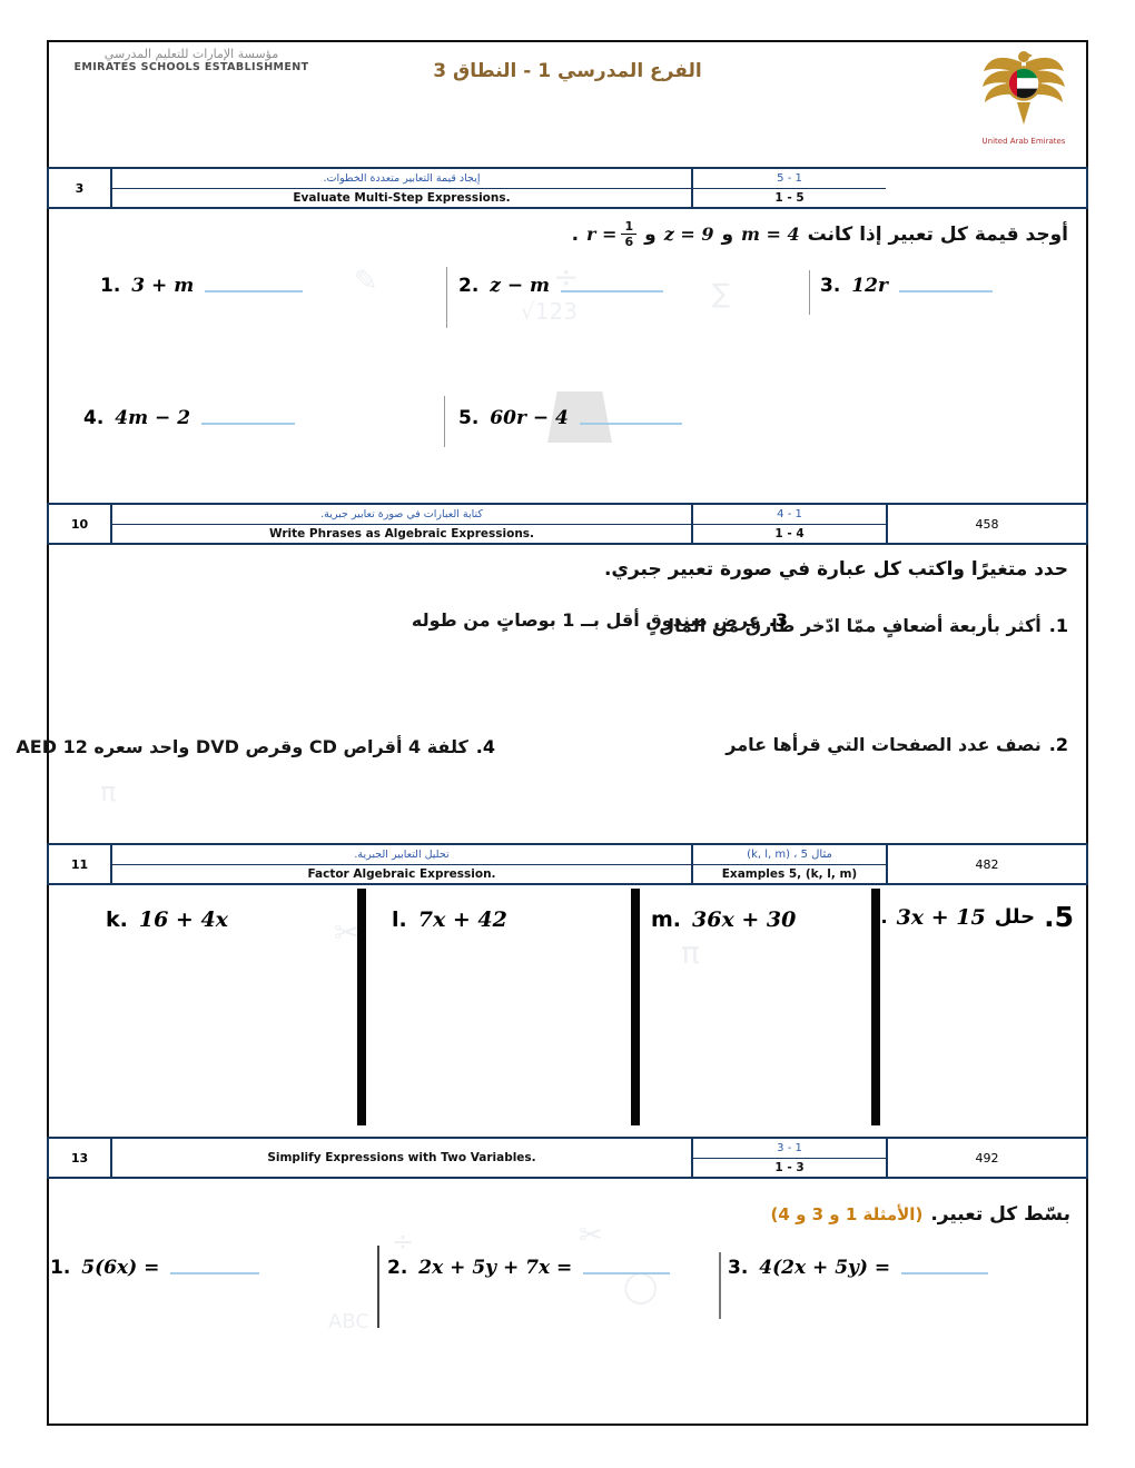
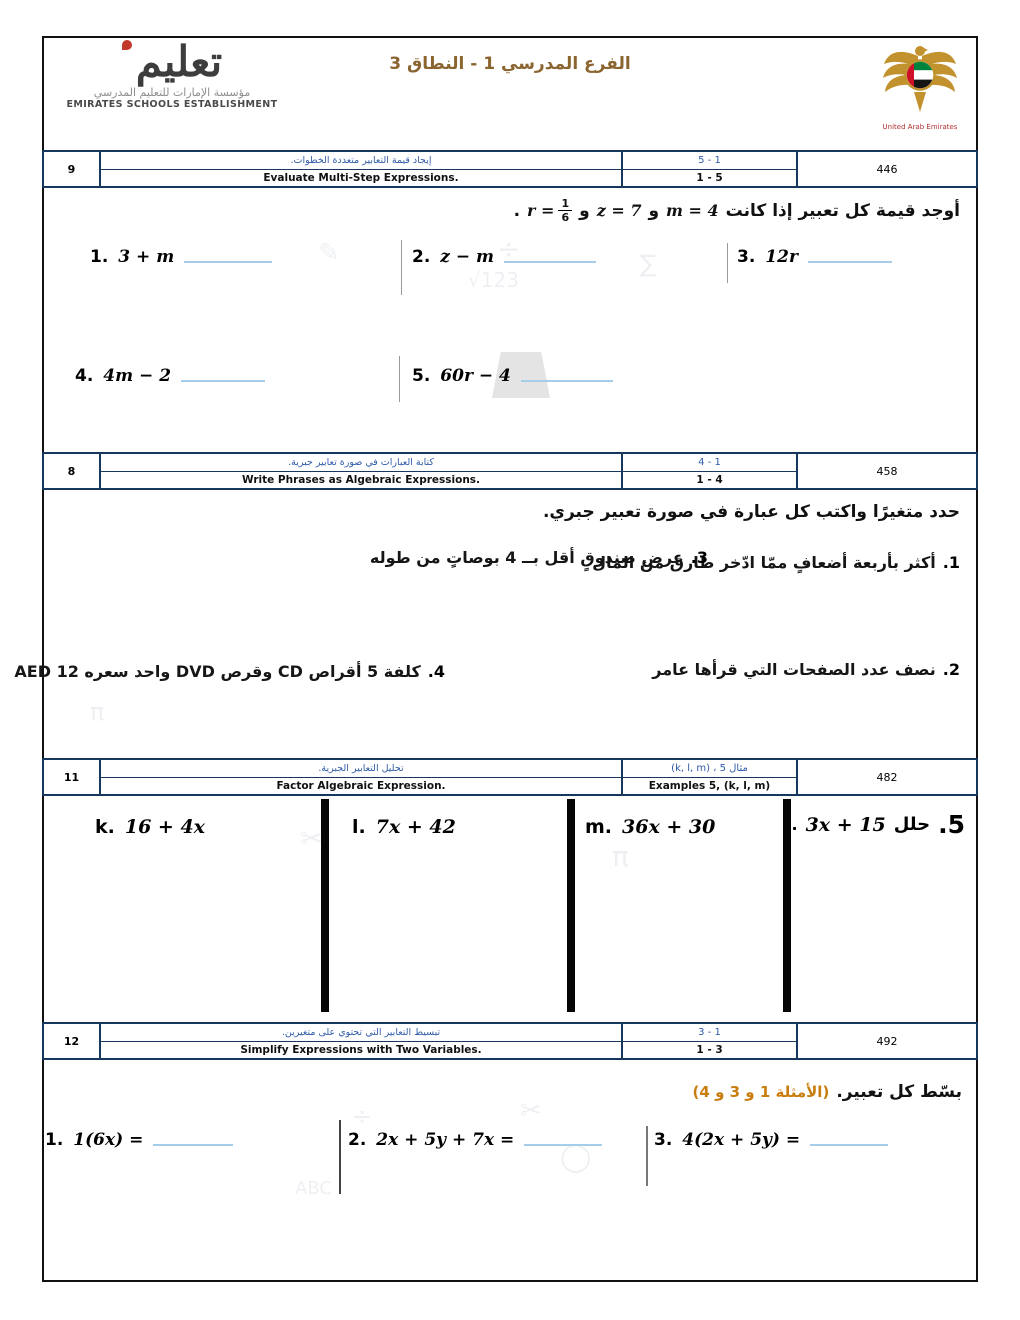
  ✂
  ÷
  ◯
+ تعليم
  مؤسسة الإمارات للتعليم المدرسي
  EMIRATES SCHOOLS ESTABLISHMENT
  الفرع المدرسي 1 - النطاق 3
  United Arab Emirates
- 3
+ 9
  إيجاد قيمة التعابير متعددة الخطوات.
  Evaluate Multi-Step Expressions.
  1 - 5
  1 - 5
+ 446
  أوجد قيمة كل تعبير إذا كانت
  m = 4
  و
- z = 9
+ z = 7
  و
  r =
  1
  6
  .
  1.
  3 + m
  2.
  z − m
  3.
  12r
  4.
  4m − 2
  5.
  60r − 4
- 10
+ 8
  كتابة العبارات في صورة تعابير جبرية.
  Write Phrases as Algebraic Expressions.
  1 - 4
  1 - 4
  458
  حدد متغيرًا واكتب كل عبارة في صورة تعبير جبري.
  1.
  أكثر بأربعة أضعافٍ ممّا ادّخر طارق من المال
  3.
- عرض صندوقٍ أقل بــ 1 بوصاتٍ من طوله
+ عرض صندوقٍ أقل بــ 4 بوصاتٍ من طوله
  2.
  نصف عدد الصفحات التي قرأها عامر
  4.
- كلفة 4 أقراص CD وقرص DVD واحد سعره AED 12
+ كلفة 5 أقراص CD وقرص DVD واحد سعره AED 12
  11
  تحليل التعابير الجبرية.
  Factor Algebraic Expression.
  مثال 5 ، (k, l, m)
  Examples 5, (k, l, m)
  482
  k.
  16 + 4x
  l.
  7x + 42
  m.
  36x + 30
  5.
  حلل
  3x + 15
  .
- 13
+ 12
+ تبسيط التعابير التي تحتوي على متغيرين.
  Simplify Expressions with Two Variables.
  1 - 3
  1 - 3
  492
  بسّط كل تعبير.
  (الأمثلة 1 و 3 و 4)
  1.
- 5(6x) =
+ 1(6x) =
  2.
  2x + 5y + 7x =
  3.
  4(2x + 5y) =
